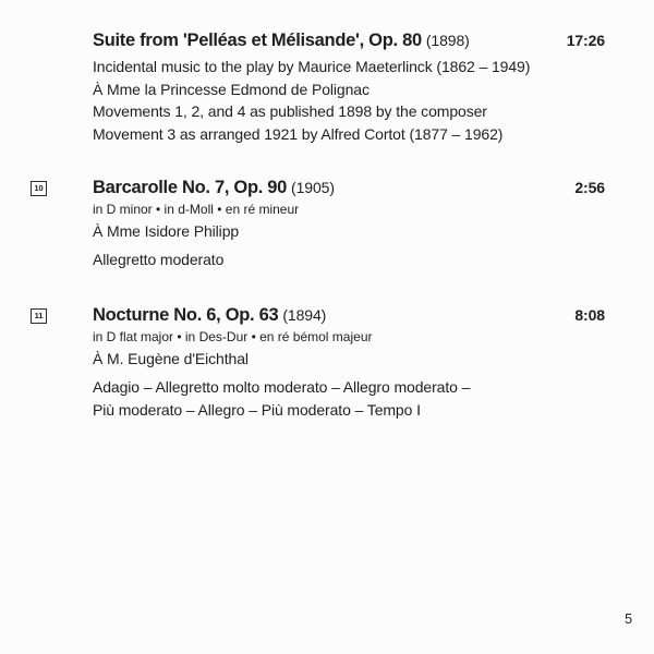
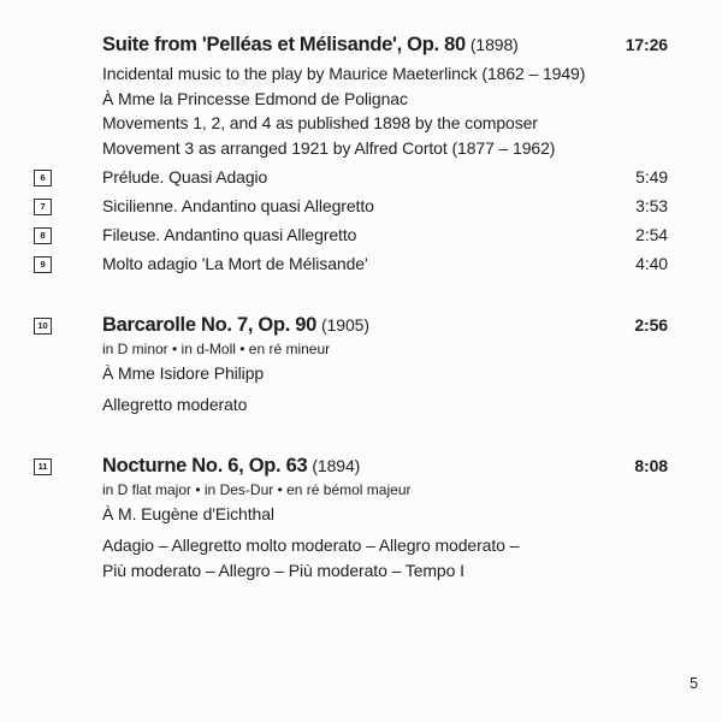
  Suite from 'Pelléas et Mélisande', Op. 80 (1898)
  17:26
  Incidental music to the play by Maurice Maeterlinck (1862 – 1949)
  À Mme la Princesse Edmond de Polignac
  Movements 1, 2, and 4 as published 1898 by the composer
  Movement 3 as arranged 1921 by Alfred Cortot (1877 – 1962)
+ 6
+ Prélude. Quasi Adagio
+ 5:49
+ 7
+ Sicilienne. Andantino quasi Allegretto
+ 3:53
+ 8
+ Fileuse. Andantino quasi Allegretto
+ 2:54
+ 9
+ Molto adagio 'La Mort de Mélisande'
+ 4:40
  10
  Barcarolle No. 7, Op. 90 (1905)
  2:56
  in D minor • in d-Moll • en ré mineur
  À Mme Isidore Philipp
  Allegretto moderato
  11
  Nocturne No. 6, Op. 63 (1894)
  8:08
  in D flat major • in Des-Dur • en ré bémol majeur
  À M. Eugène d'Eichthal
  Adagio – Allegretto molto moderato – Allegro moderato –
  Più moderato – Allegro – Più moderato – Tempo I
  5
